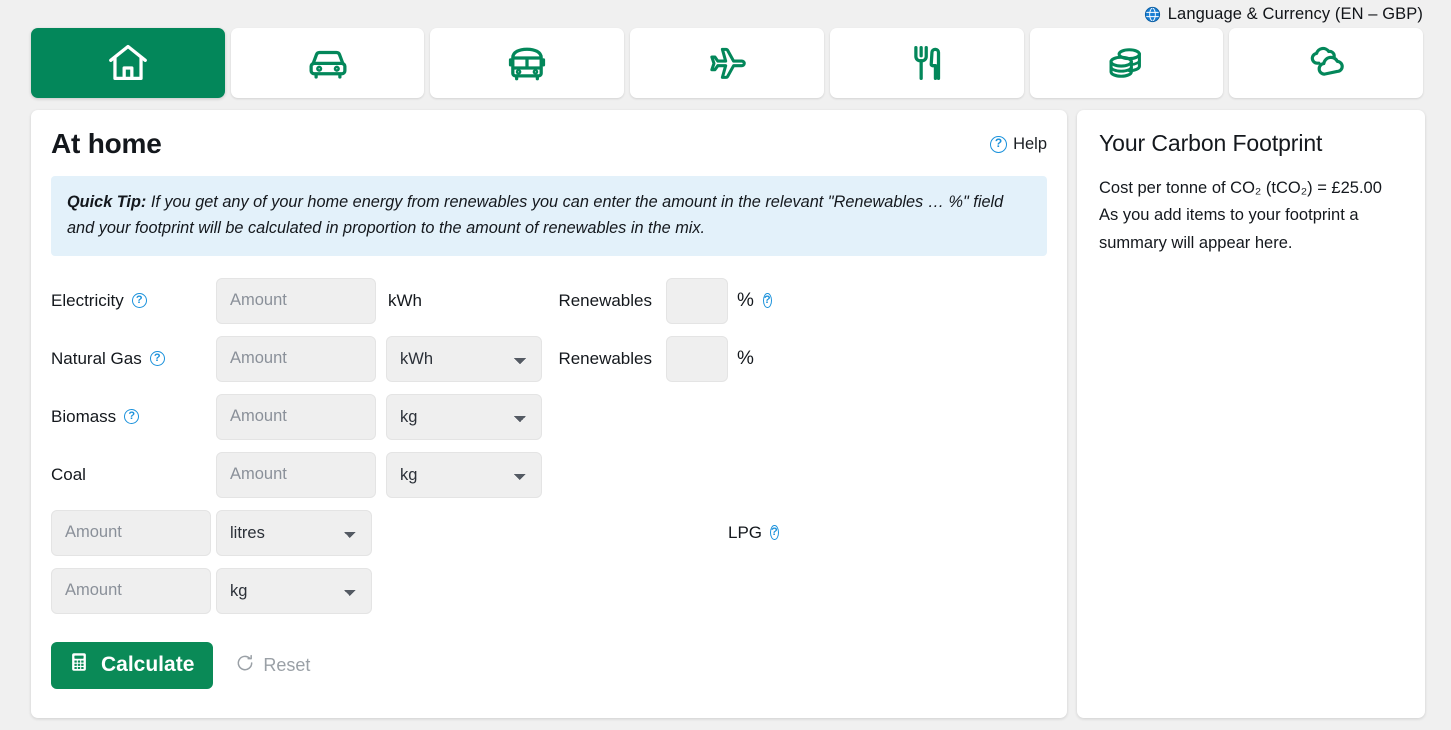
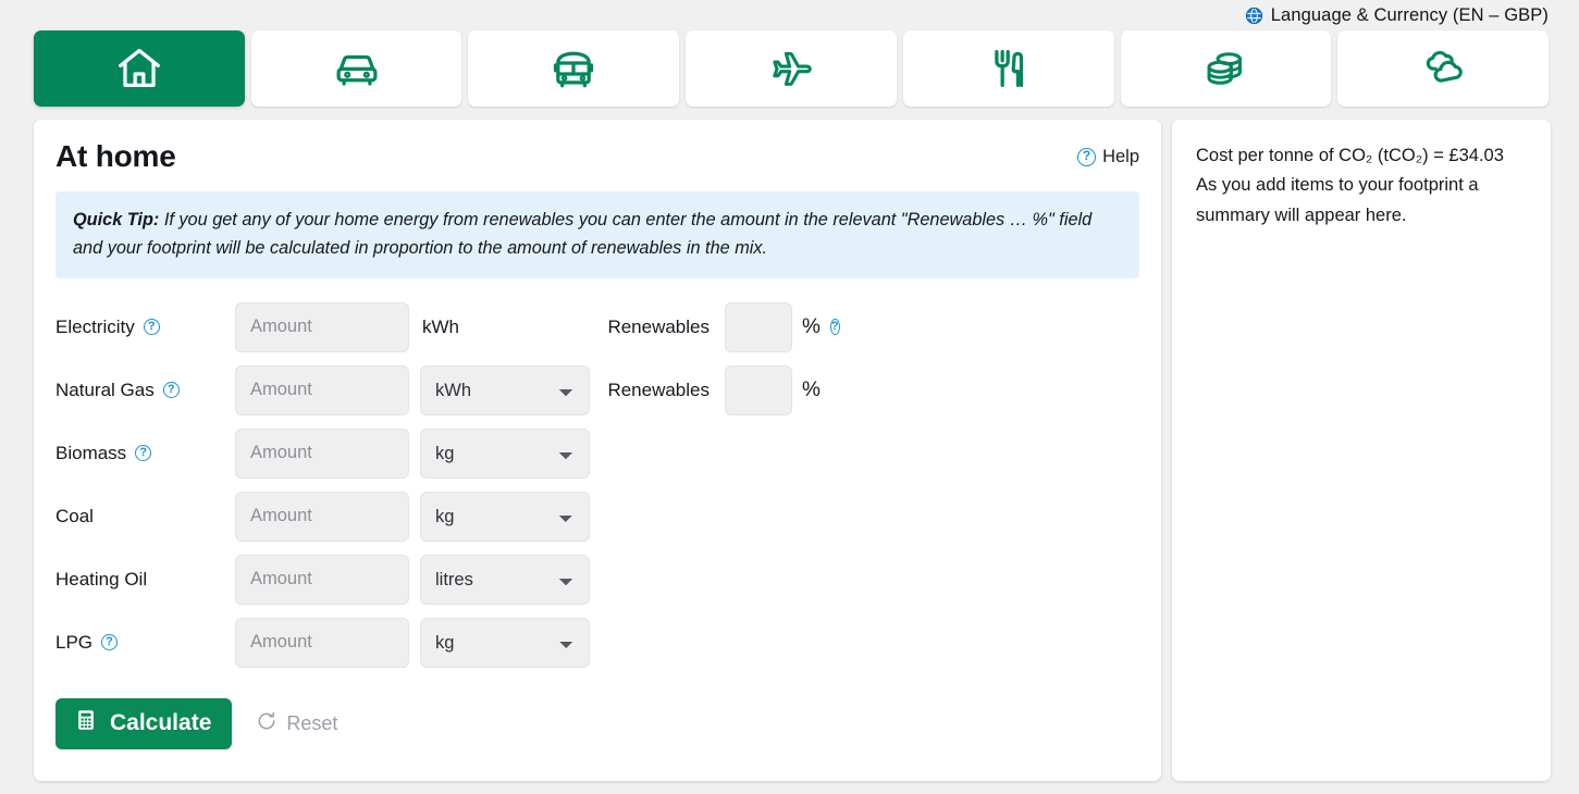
  Language & Currency (EN – GBP)
  At home
  ?
  Help
  Quick Tip: If you get any of your home energy from renewables you can enter the amount in the relevant "Renewables … %" field and your footprint will be calculated in proportion to the amount of renewables in the mix.
  Electricity
  ?
  Amount
  kWh
  Renewables
  %
  ?
  Natural Gas
  ?
  Amount
  kWh
  Renewables
  %
  Biomass
  ?
  Amount
  kg
  Coal
  Amount
  kg
+ Heating Oil
  Amount
  litres
  LPG
  ?
  Amount
  kg
  Calculate
  Reset
- Your Carbon Footprint
- Cost per tonne of CO₂ (tCO₂) = £25.00
+ Cost per tonne of CO₂ (tCO₂) = £34.03
  As you add items to your footprint a summary will appear here.
